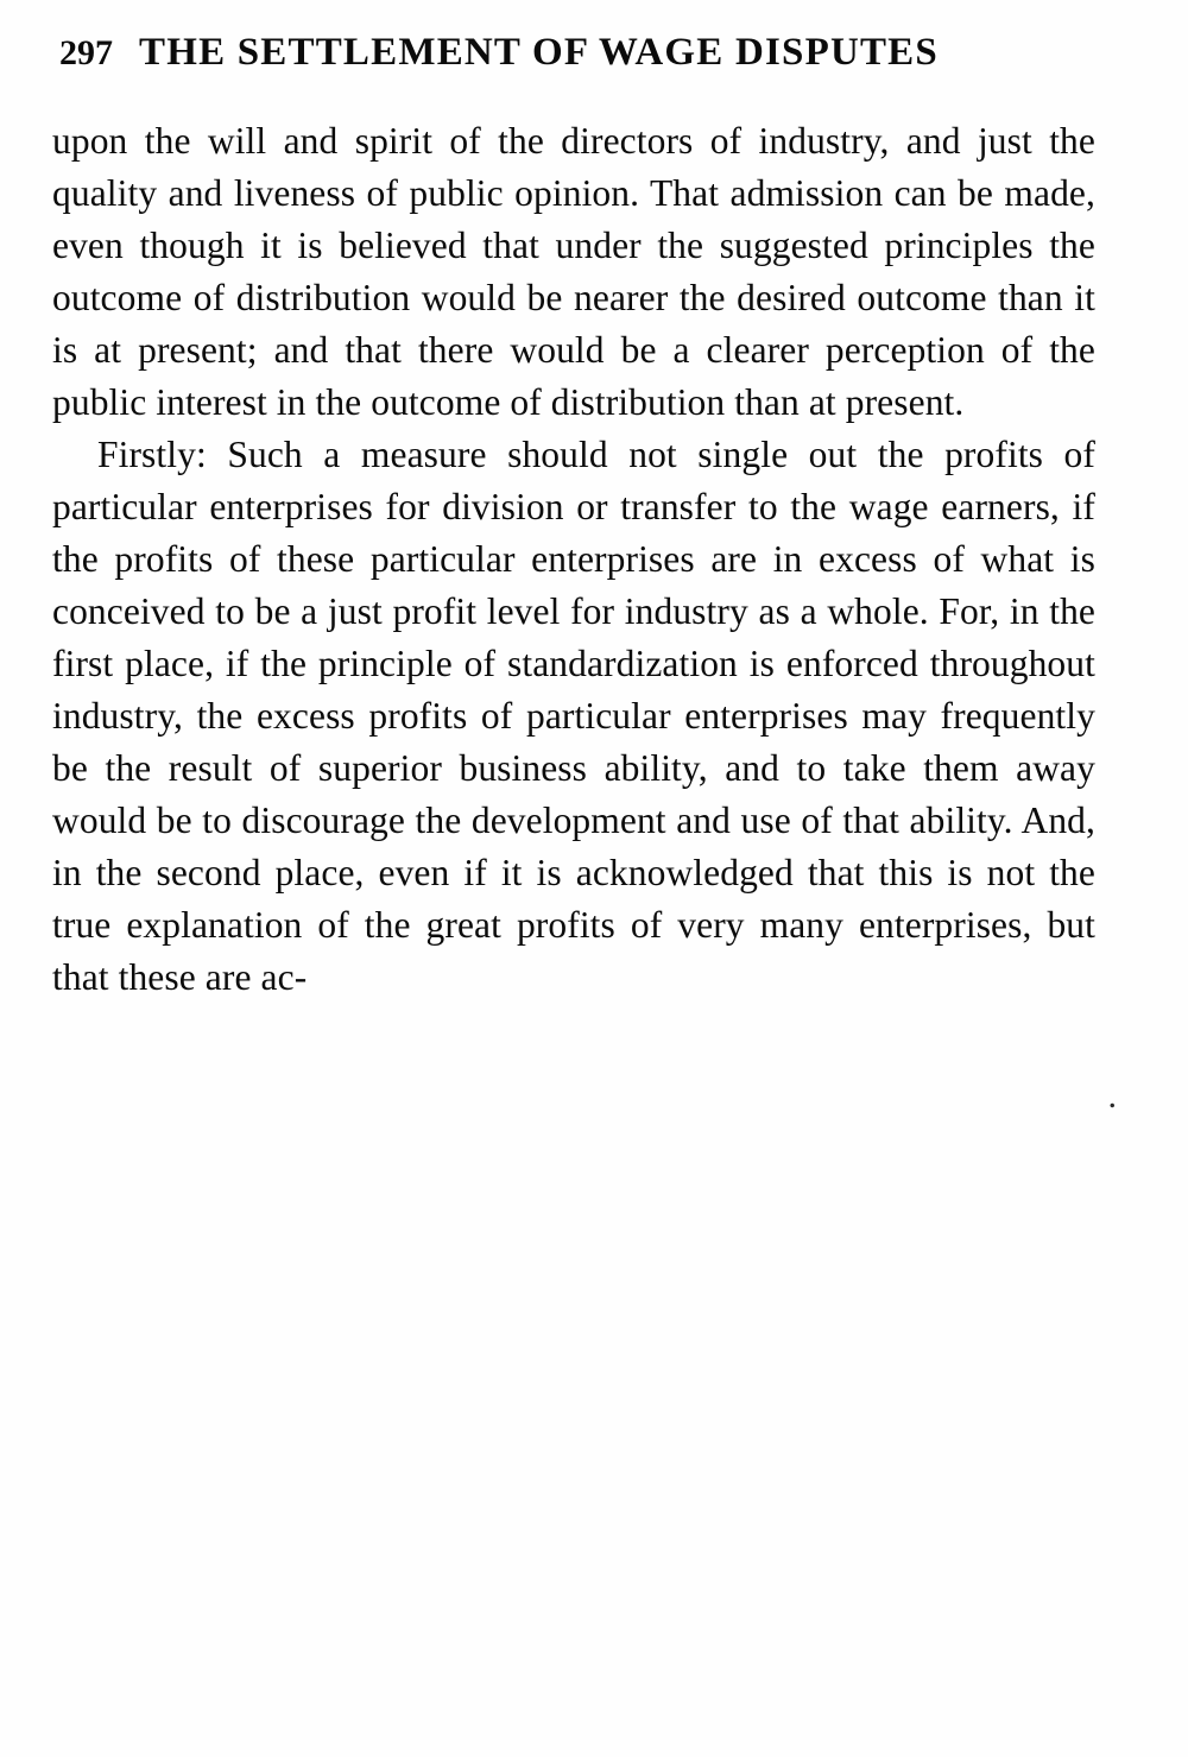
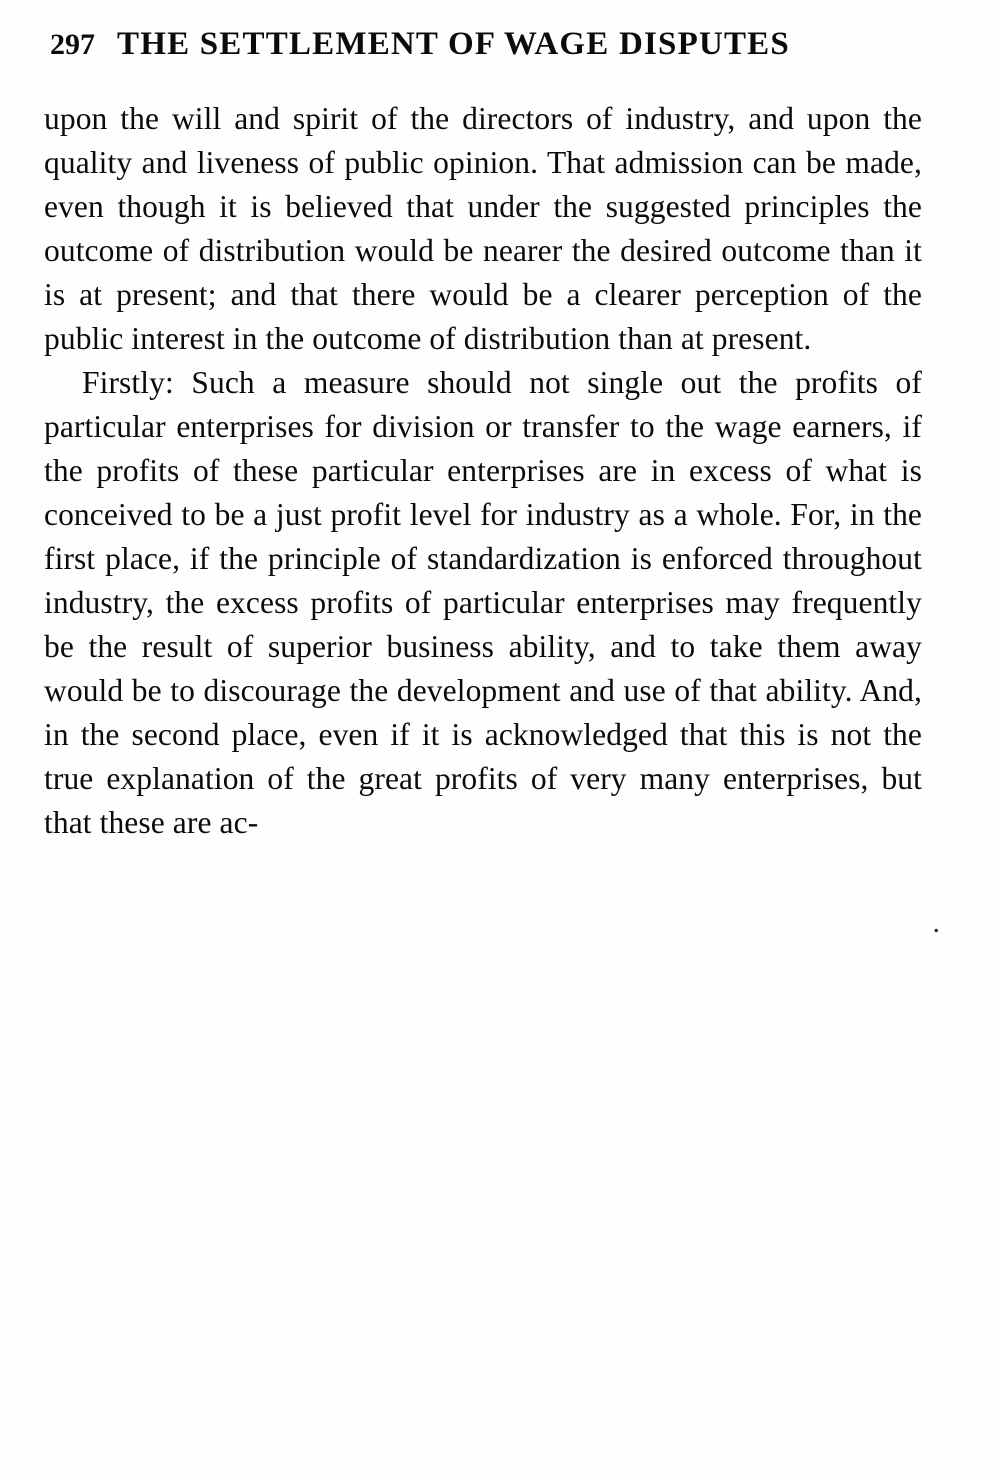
  297
  THE SETTLEMENT OF WAGE DISPUTES
- upon the will and spirit of the directors of industry, and just the quality and liveness of public opinion. That admission can be made, even though it is believed that under the suggested principles the outcome of distribution would be nearer the desired outcome than it is at present; and that there would be a clearer perception of the public interest in the outcome of distribution than at present.
+ upon the will and spirit of the directors of industry, and upon the quality and liveness of public opinion. That admission can be made, even though it is believed that under the suggested principles the outcome of distribution would be nearer the desired outcome than it is at present; and that there would be a clearer perception of the public interest in the outcome of distribution than at present.
  Firstly: Such a measure should not single out the profits of particular enterprises for division or transfer to the wage earners, if the profits of these particular enterprises are in excess of what is conceived to be a just profit level for industry as a whole. For, in the first place, if the principle of standardization is enforced throughout industry, the excess profits of particular enterprises may frequently be the result of superior business ability, and to take them away would be to discourage the development and use of that ability. And, in the second place, even if it is acknowledged that this is not the true explanation of the great profits of very many enterprises, but that these are ac-
  .
